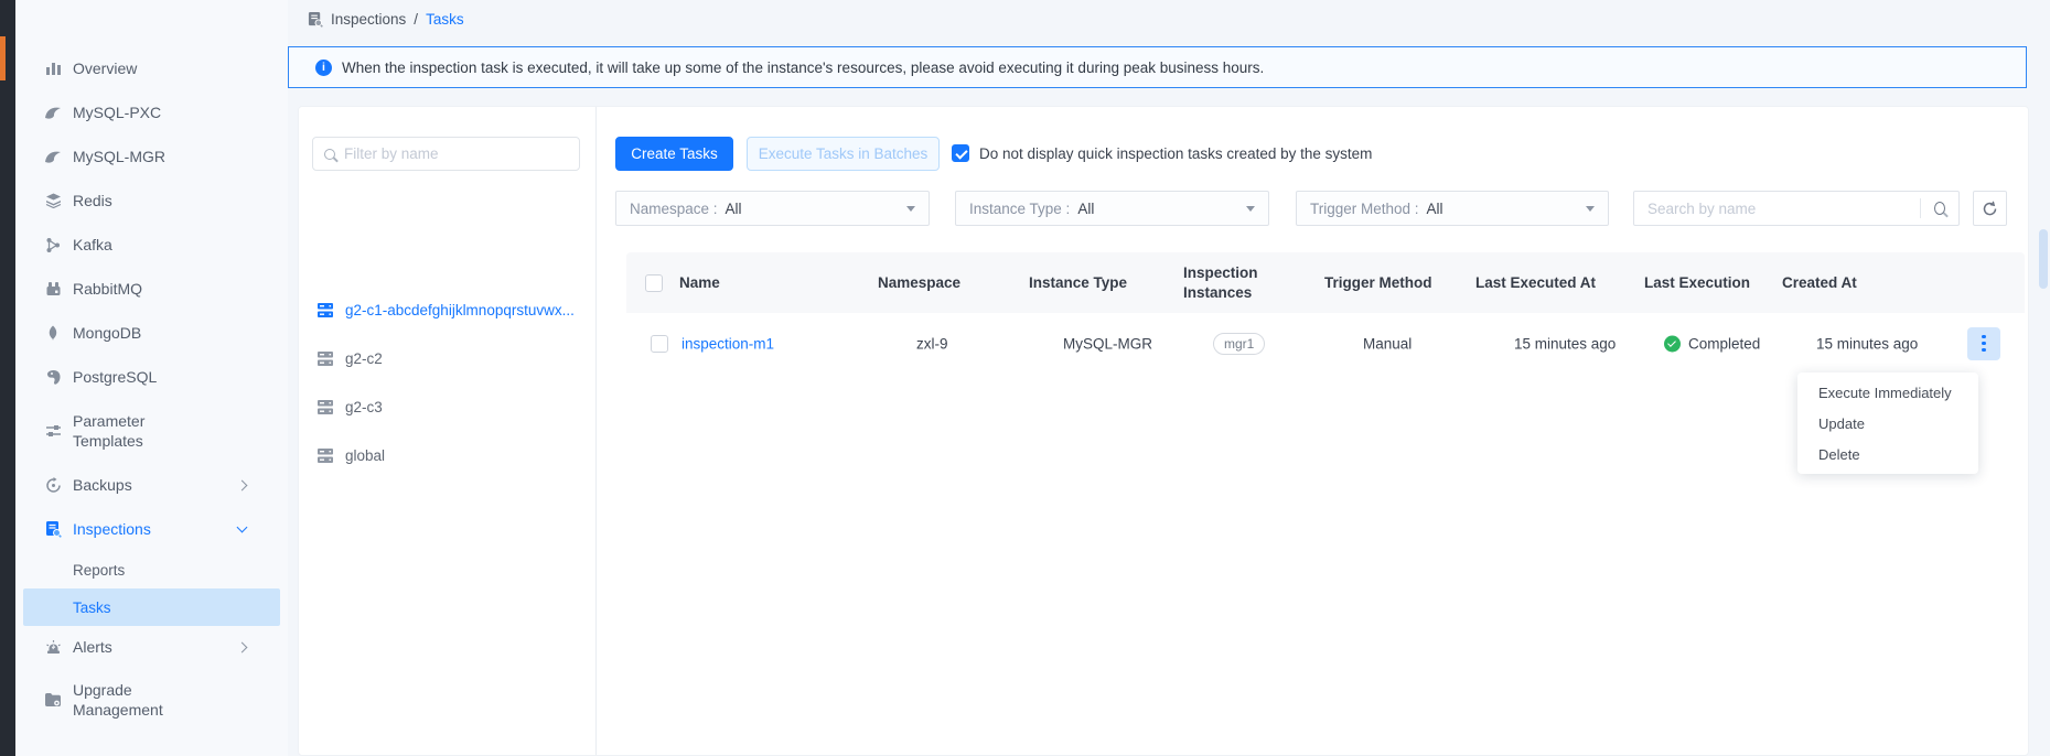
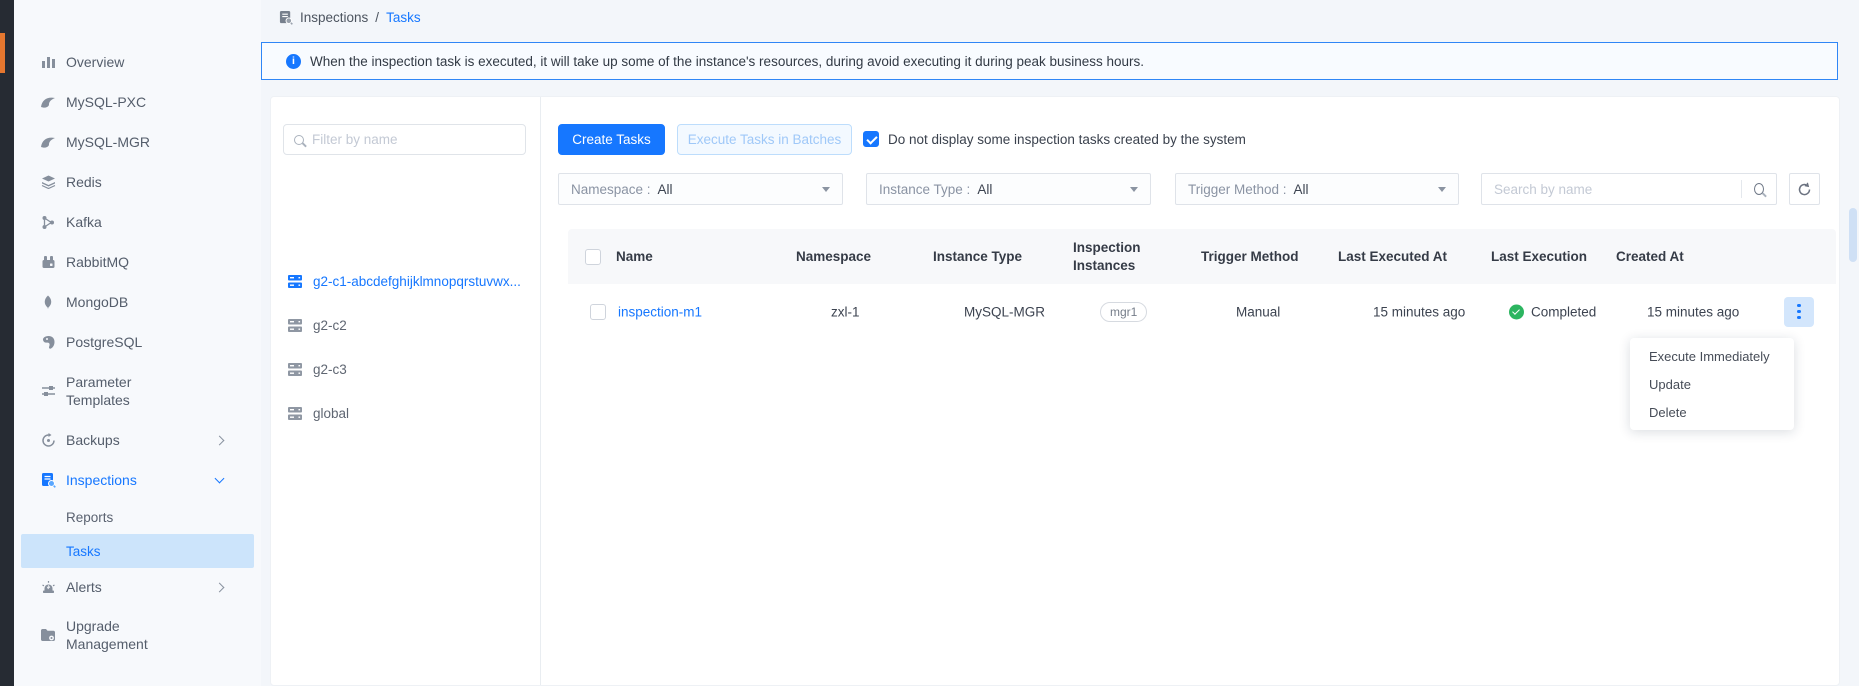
  Overview
  MySQL-PXC
  MySQL-MGR
  Redis
  Kafka
  RabbitMQ
  MongoDB
  PostgreSQL
  Parameter Templates
  Backups
  Inspections
  Reports
  Tasks
  Alerts
  Upgrade Management
  Inspections
  /
  Tasks
- When the inspection task is executed, it will take up some of the instance's resources, please avoid executing it during peak business hours.
+ When the inspection task is executed, it will take up some of the instance's resources, during avoid executing it during peak business hours.
  Filter by name
  g2-c1-abcdefghijklmnopqrstuvwx...
  g2-c2
  g2-c3
  global
  Create Tasks
  Execute Tasks in Batches
- Do not display quick inspection tasks created by the system
+ Do not display some inspection tasks created by the system
  Namespace :
  All
  Instance Type :
  All
  Trigger Method :
  All
  Search by name
  Name
  Namespace
  Instance Type
  Inspection Instances
  Trigger Method
  Last Executed At
  Last Execution
  Created At
  inspection-m1
- zxl-9
+ zxl-1
  MySQL-MGR
  mgr1
  Manual
  15 minutes ago
  Completed
  15 minutes ago
  Execute Immediately
  Update
  Delete
